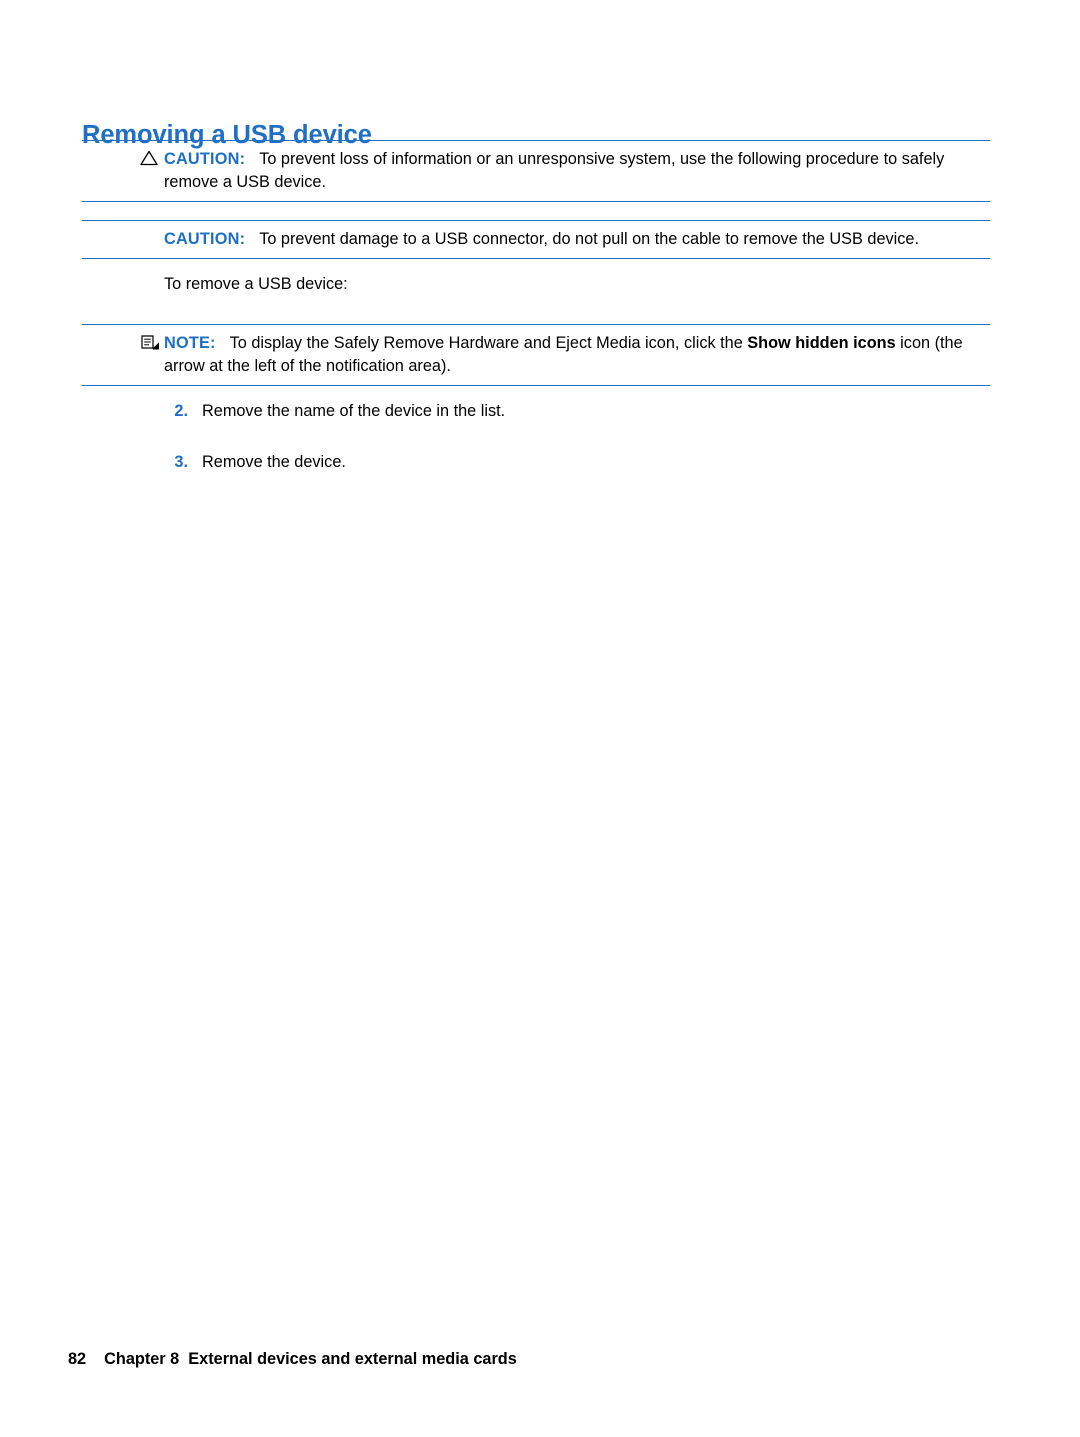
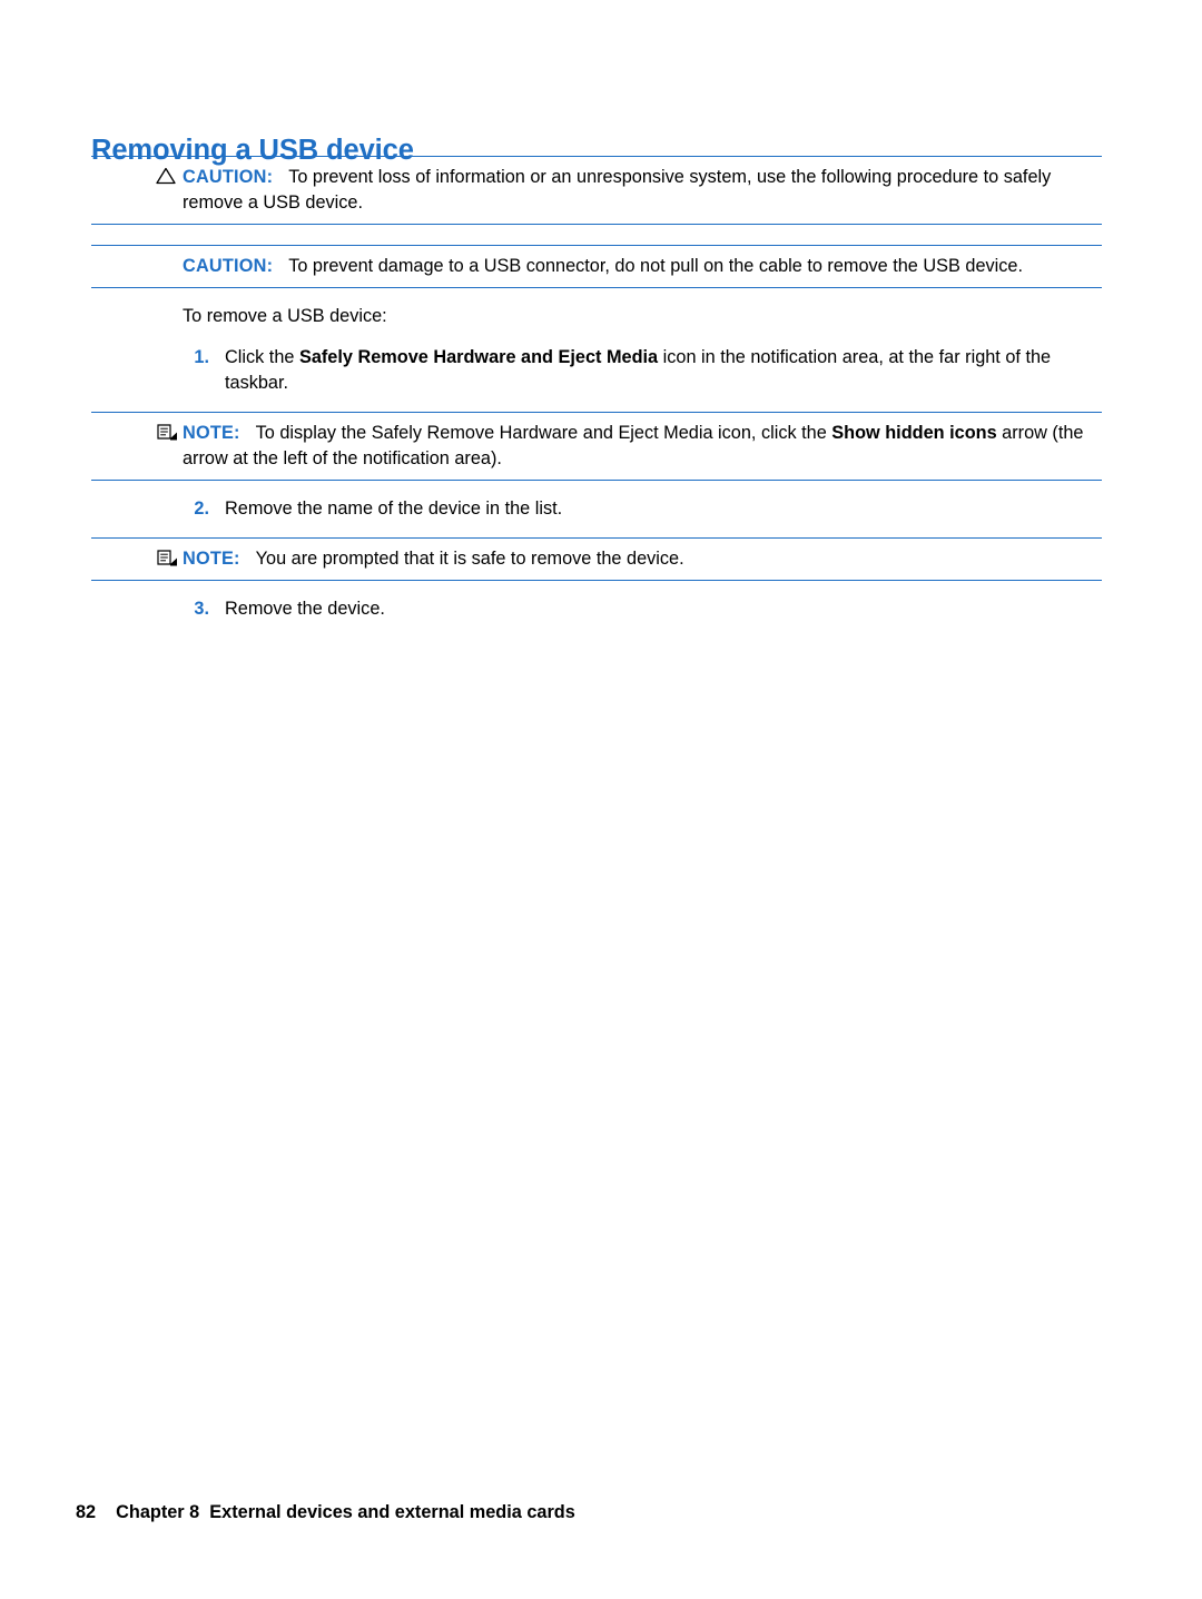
  Removing a USB device
  CAUTION: To prevent loss of information or an unresponsive system, use the following procedure to safely remove a USB device.
  CAUTION: To prevent damage to a USB connector, do not pull on the cable to remove the USB device.
  To remove a USB device:
+ 1.
+ Click the Safely Remove Hardware and Eject Media icon in the notification area, at the far right of the taskbar.
- NOTE: To display the Safely Remove Hardware and Eject Media icon, click the Show hidden icons icon (the arrow at the left of the notification area).
+ NOTE: To display the Safely Remove Hardware and Eject Media icon, click the Show hidden icons arrow (the arrow at the left of the notification area).
  2.
  Remove the name of the device in the list.
+ NOTE: You are prompted that it is safe to remove the device.
  3.
  Remove the device.
  82 Chapter 8 External devices and external media cards
